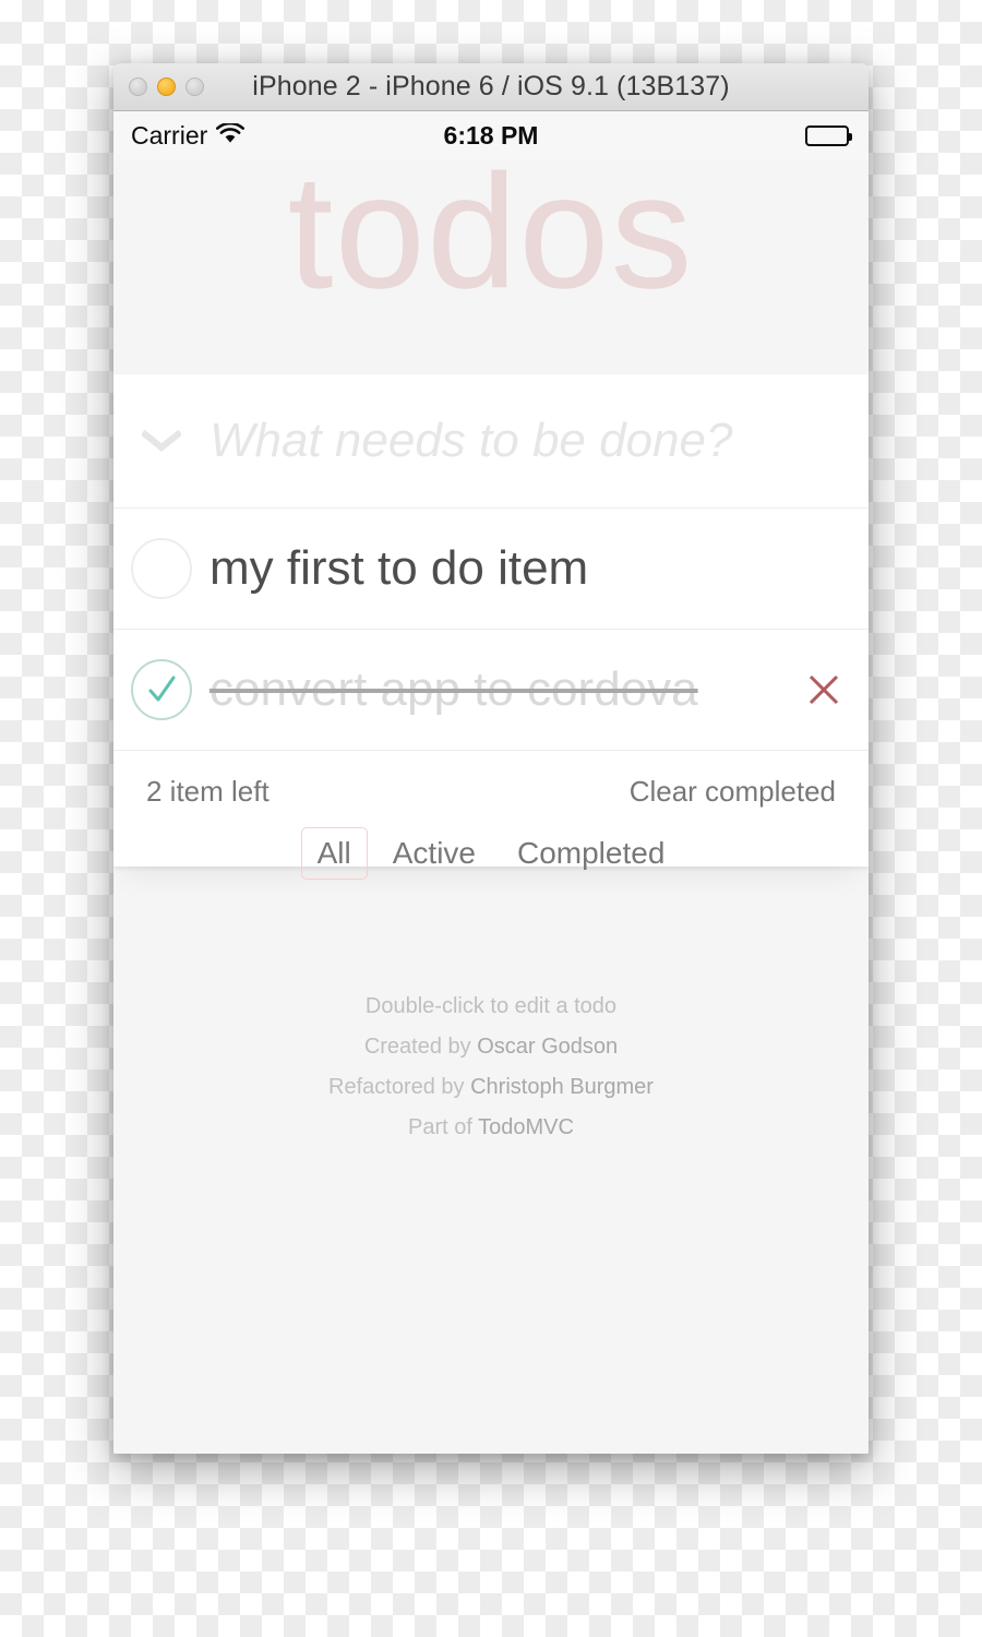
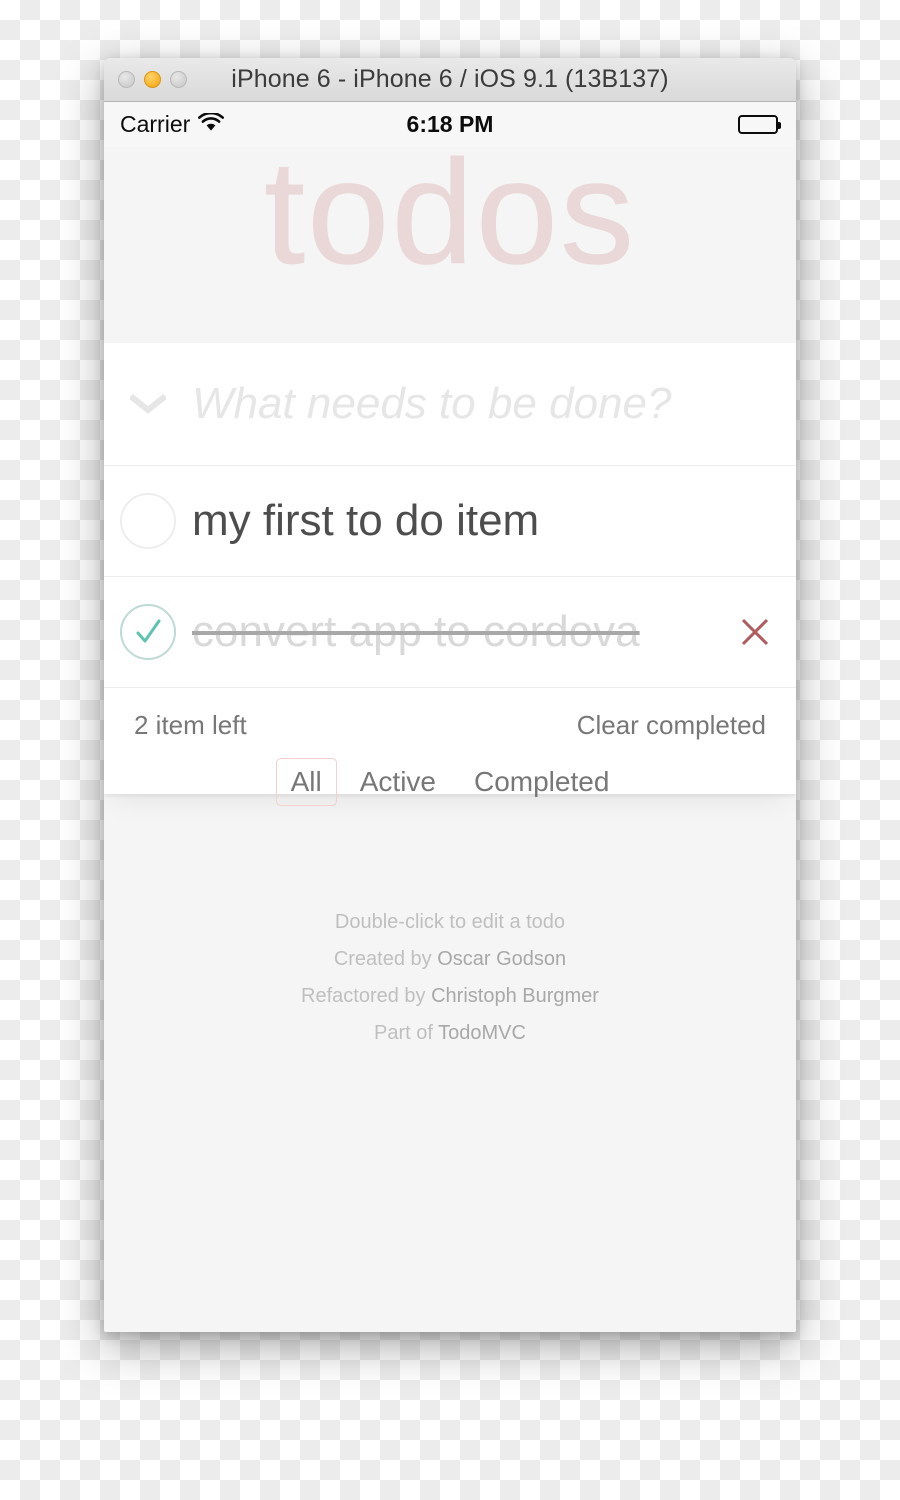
- iPhone 2 - iPhone 6 / iOS 9.1 (13B137)
+ iPhone 6 - iPhone 6 / iOS 9.1 (13B137)
  Carrier
  6:18 PM
  todos
  What needs to be done?
  my first to do item
  convert app to cordova
  2 item left
  Clear completed
  All
  Active
  Completed
  Double-click to edit a todo
  Created by Oscar Godson
  Refactored by Christoph Burgmer
  Part of TodoMVC
